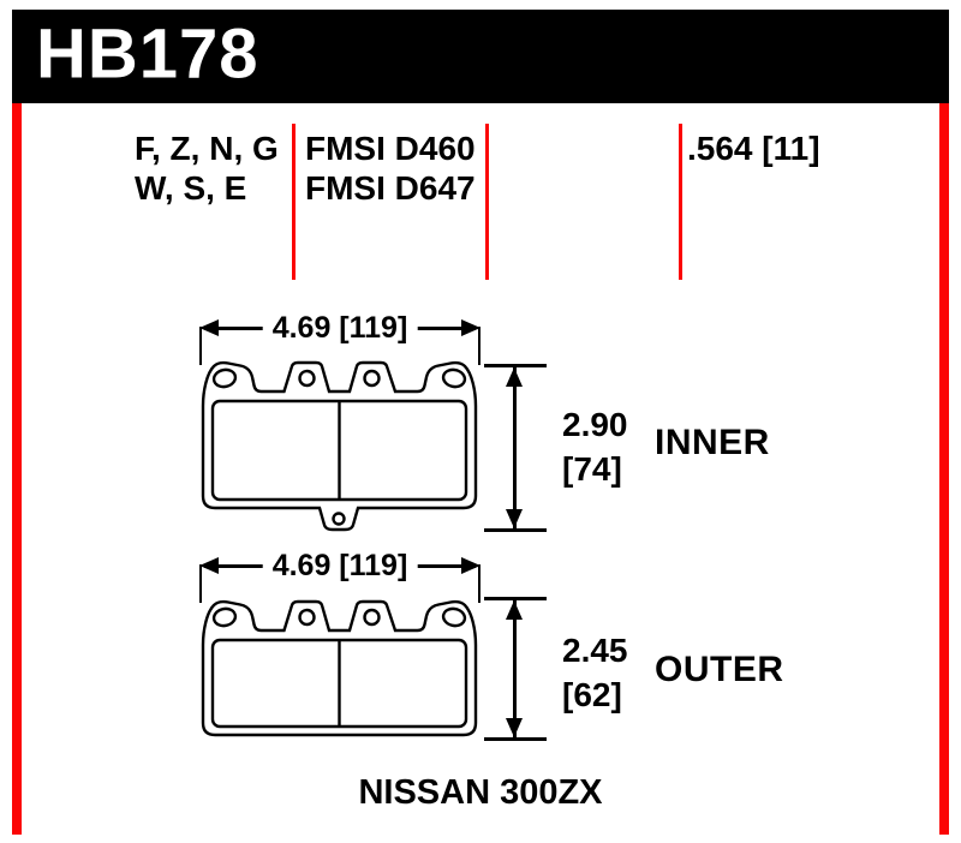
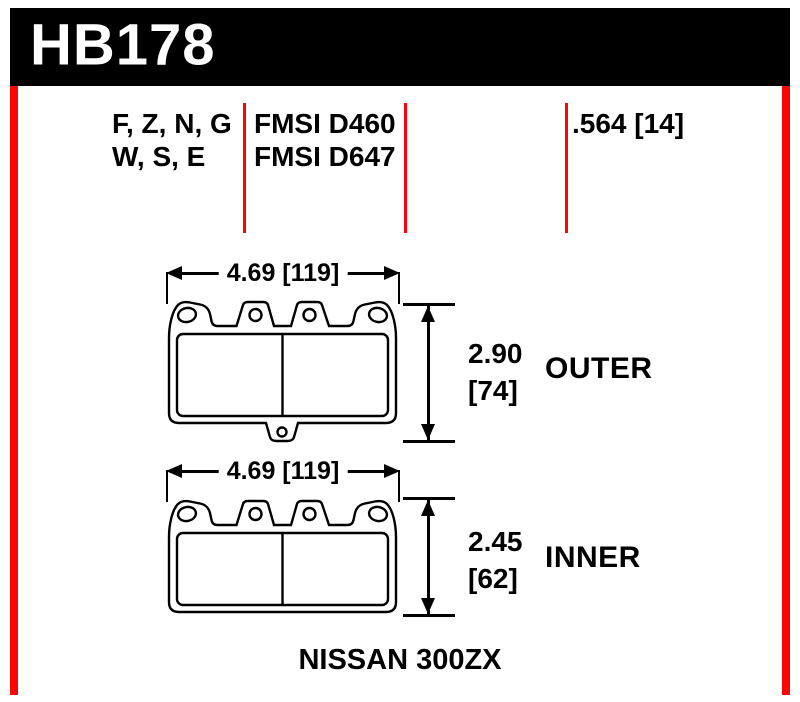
  HB178
  F, Z, N, G
  W, S, E
  FMSI D460
  FMSI D647
- .564 [11]
+ .564 [14]
  4.69 [119]
  2.90
  [74]
- INNER
+ OUTER
  4.69 [119]
  2.45
  [62]
- OUTER
+ INNER
  NISSAN 300ZX
